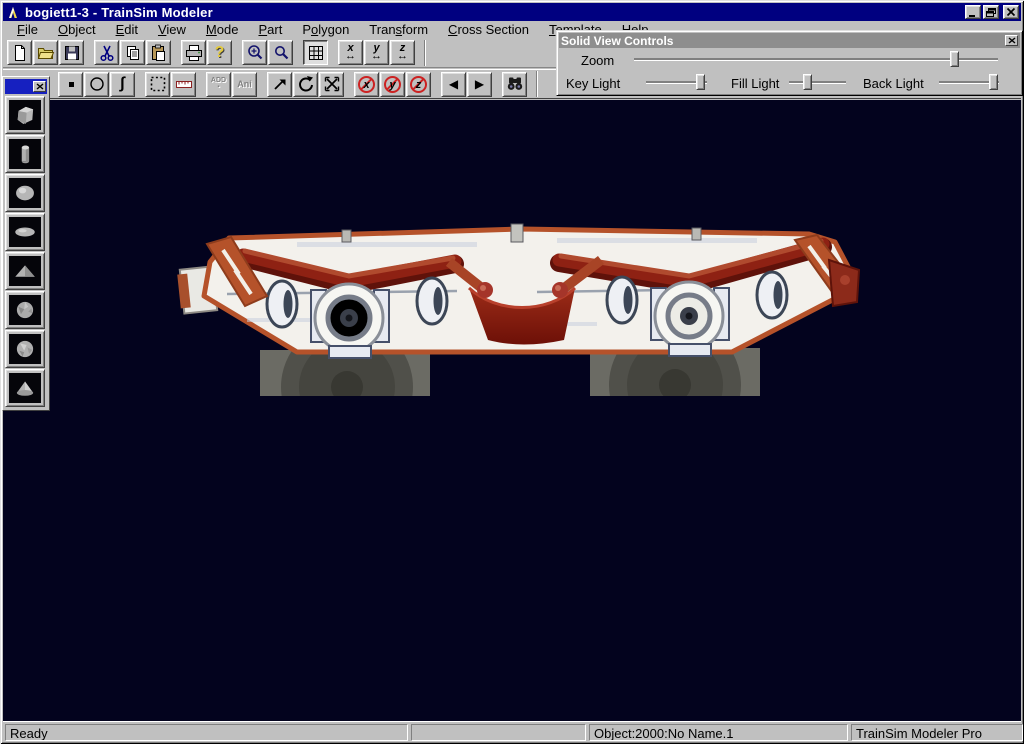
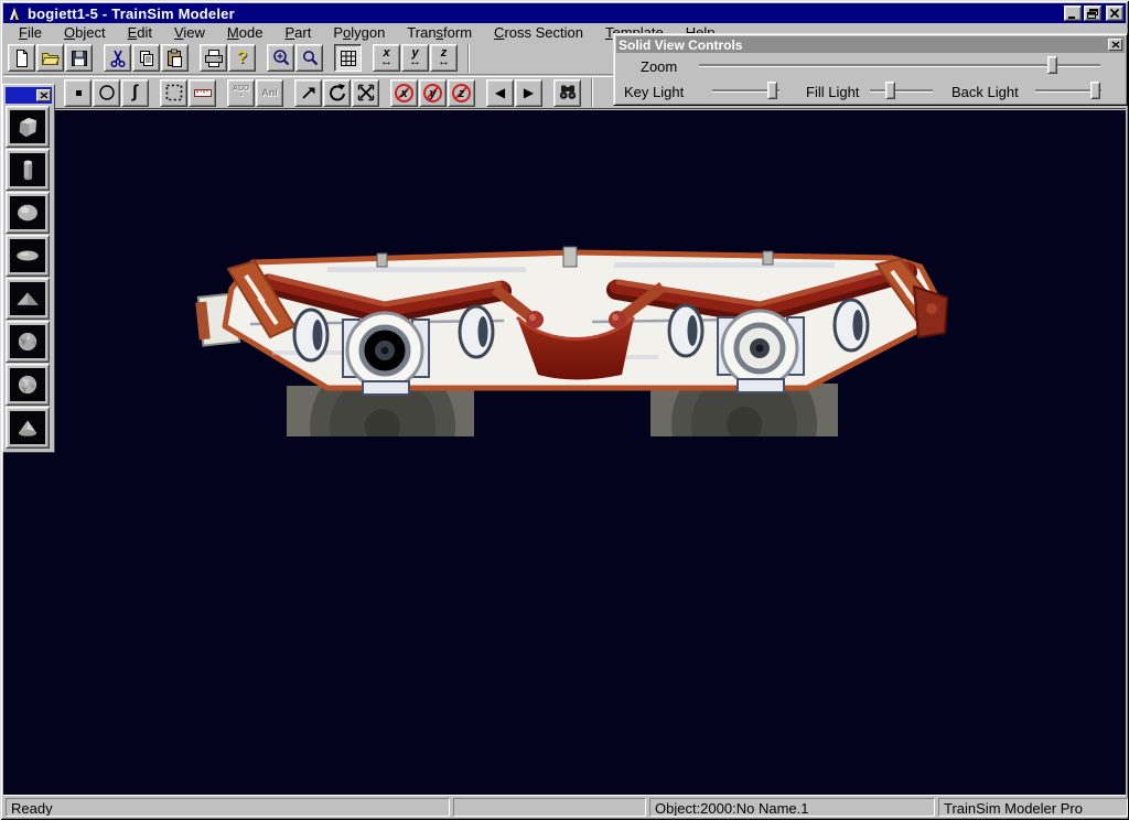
- bogiett1-3 - TrainSim Modeler
+ bogiett1-5 - TrainSim Modeler
  File
  Object
  Edit
  View
  Mode
  Part
  Polygon
  Transform
  Cross Section
  Template
  Help
  ?
  x
  ↔
  y
  ↔
  z
  ↔
  ∫
  Ani
  x
  y
  z
  ◀
  ▶
  Solid View Controls
  Zoom
  Key Light
  Fill Light
  Back Light
  Ready
  Object:2000:No Name.1
  TrainSim Modeler Pro
